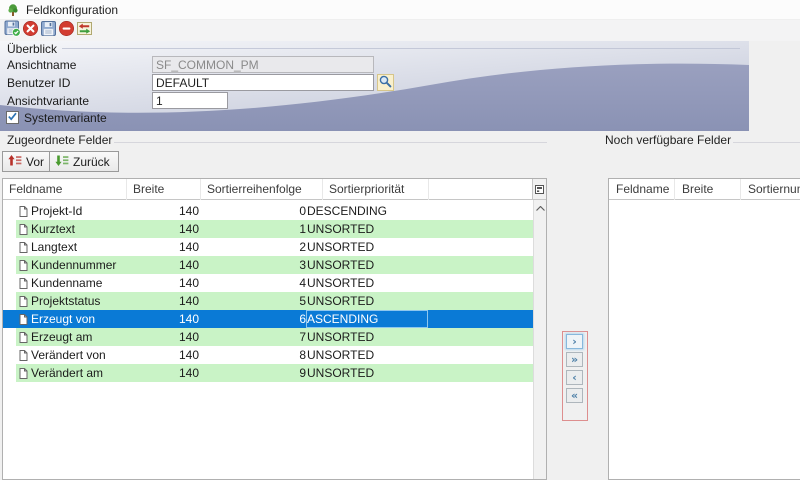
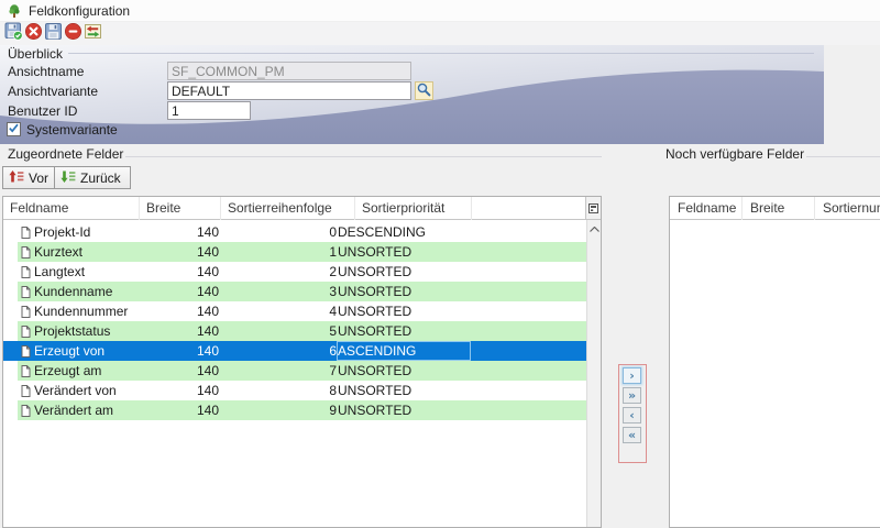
  Feldkonfiguration
  Überblick
  Ansichtname
  SF_COMMON_PM
- Benutzer ID
+ Ansichtvariante
  DEFAULT
- Ansichtvariante
+ Benutzer ID
  1
  Systemvariante
  Zugeordnete Felder
  Vor
  Zurück
  Feldname
  Breite
  Sortierreihenfolge
  Sortierpriorität
  Projekt-Id
  140
  0
  DESCENDING
  Kurztext
  140
  1
  UNSORTED
  Langtext
  140
  2
  UNSORTED
- Kundennummer
+ Kundenname
  140
  3
  UNSORTED
- Kundenname
+ Kundennummer
  140
  4
  UNSORTED
  Projektstatus
  140
  5
  UNSORTED
  Erzeugt von
  140
  6
  ASCENDING
  Erzeugt am
  140
  7
  UNSORTED
  Verändert von
  140
  8
  UNSORTED
  Verändert am
  140
  9
  UNSORTED
  Noch verfügbare Felder
  Feldname
  Breite
  ›
  »
  ‹
  «
